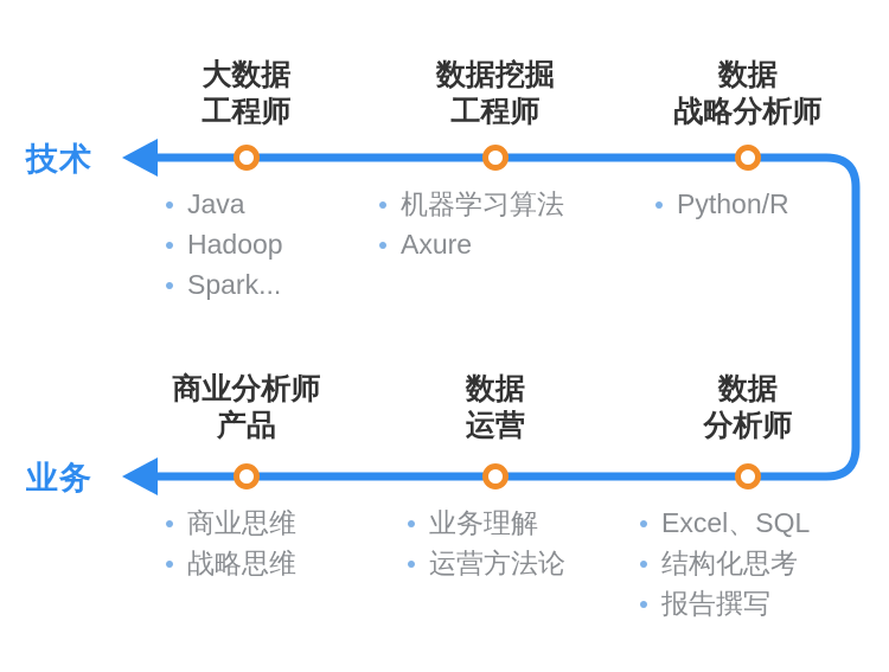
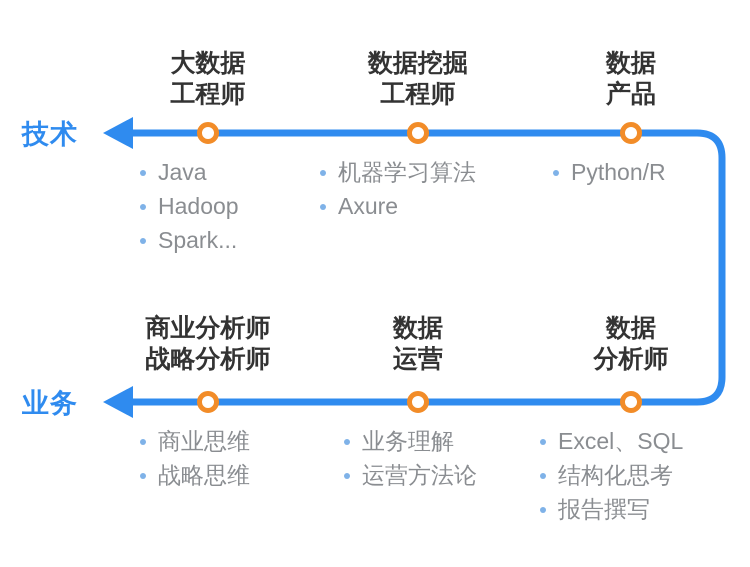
  技术
  业务
  大数据
  工程师
  数据挖掘
  工程师
  数据
- 战略分析师
+ 产品
  Java
  Hadoop
  Spark...
  机器学习算法
  Axure
  Python/R
  商业分析师
- 产品
+ 战略分析师
  数据
  运营
  数据
  分析师
  商业思维
  战略思维
  业务理解
  运营方法论
  Excel、SQL
  结构化思考
  报告撰写
